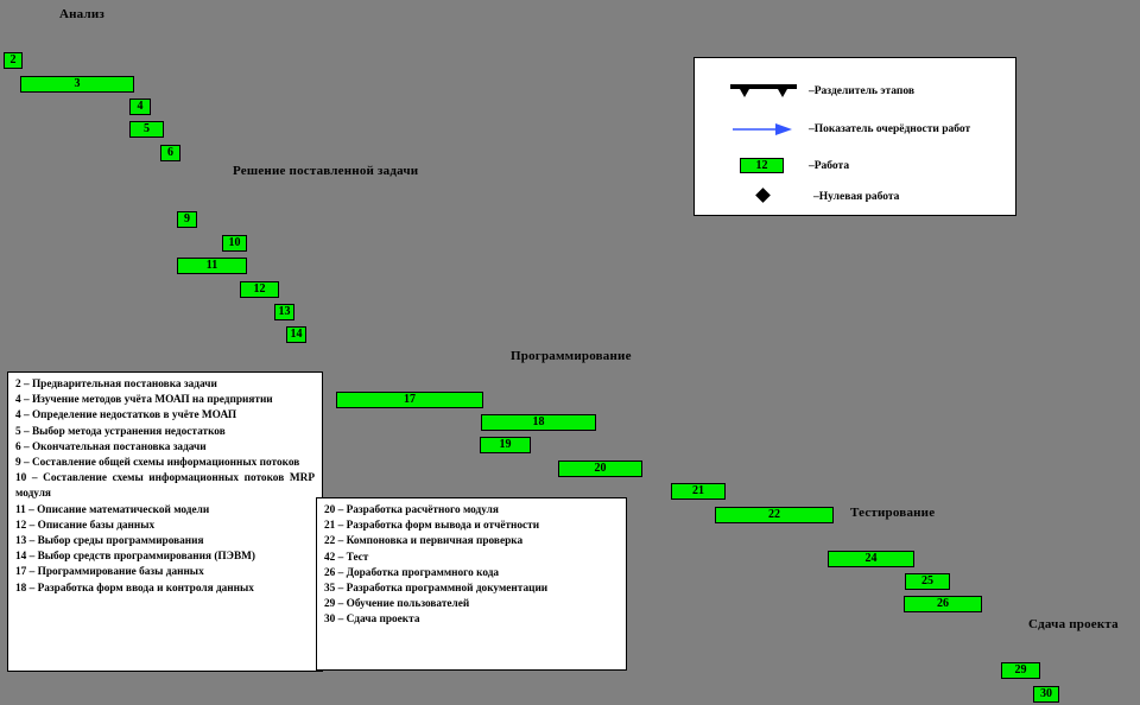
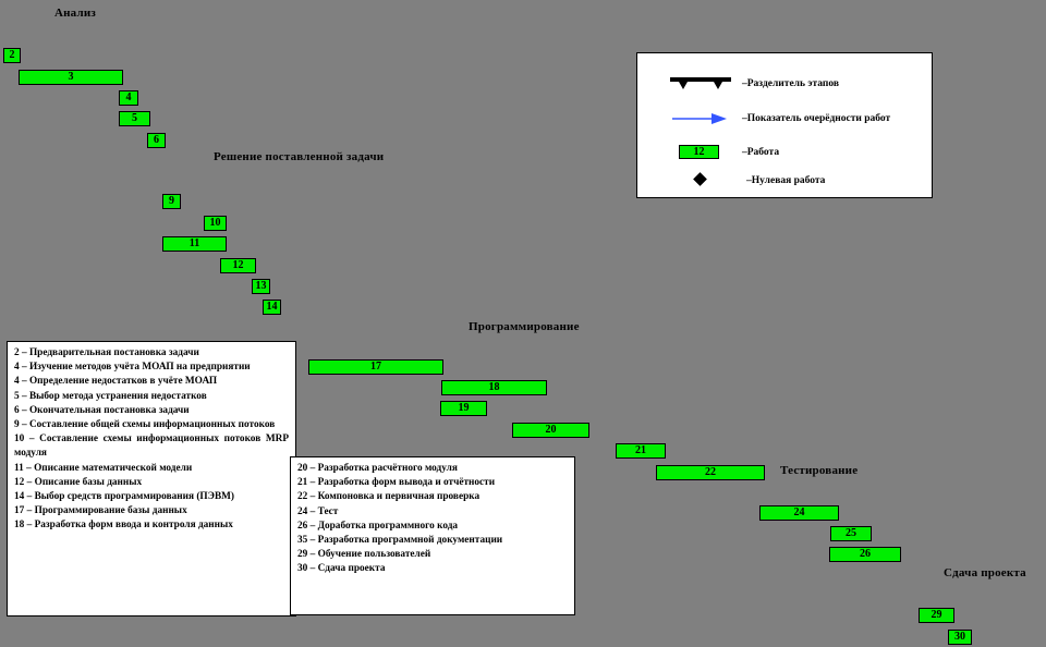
  Анализ
  Решение поставленной задачи
  Программирование
  Тестирование
  Сдача проекта
  2
  3
  4
  5
  6
  9
  10
  11
  12
  13
  14
  17
  18
  19
  20
  21
  22
  24
  25
  26
  29
  30
  –Разделитель этапов
  –Показатель очерёдности работ
  12
  –Работа
  –Нулевая работа
  2 – Предварительная постановка задачи
  4 – Изучение методов учёта МОАП на предприятии
  4 – Определение недостатков в учёте МОАП
  5 – Выбор метода устранения недостатков
  6 – Окончательная постановка задачи
  9 – Составление общей схемы информационных потоков
  10 – Составление схемы информационных потоков MRP модуля
  11 – Описание математической модели
  12 – Описание базы данных
- 13 – Выбор среды программирования
  14 – Выбор средств программирования (ПЭВМ)
  17 – Программирование базы данных
  18 – Разработка форм ввода и контроля данных
  20 – Разработка расчётного модуля
  21 – Разработка форм вывода и отчётности
  22 – Компоновка и первичная проверка
- 42 – Тест
+ 24 – Тест
  26 – Доработка программного кода
  35 – Разработка программной документации
  29 – Обучение пользователей
  30 – Сдача проекта
